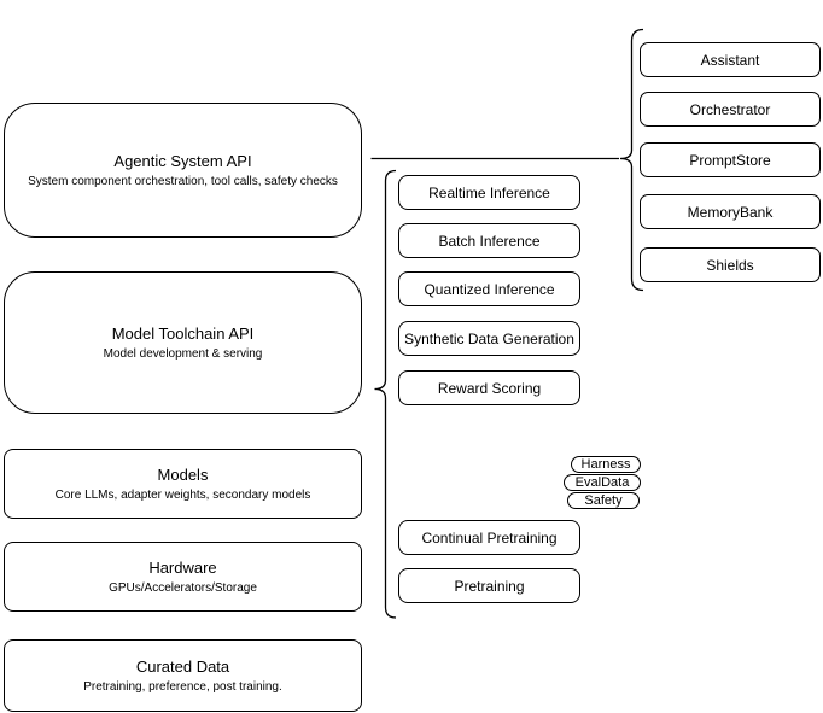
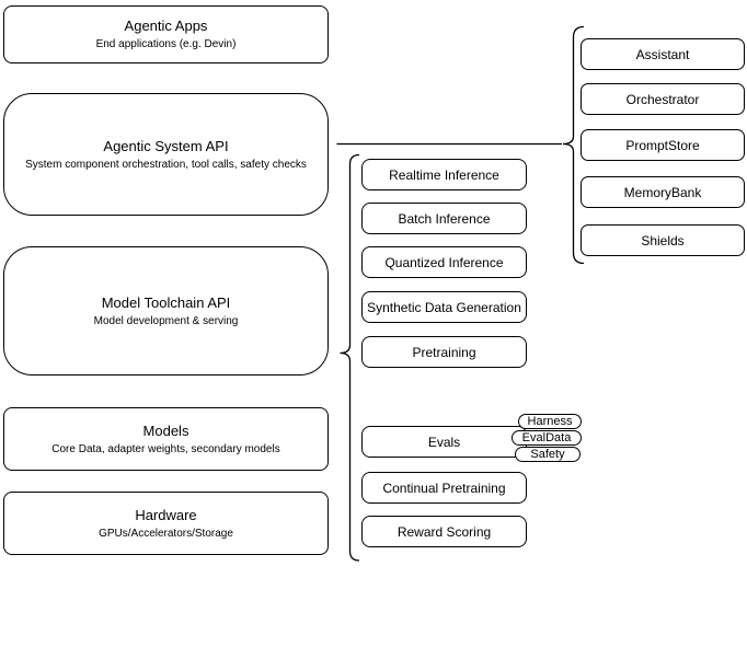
+ Agentic Apps
+ End applications (e.g. Devin)
  Agentic System API
  System component orchestration, tool calls, safety checks
  Model Toolchain API
  Model development & serving
  Models
- Core LLMs, adapter weights, secondary models
+ Core Data, adapter weights, secondary models
  Hardware
  GPUs/Accelerators/Storage
- Curated Data
- Pretraining, preference, post training.
  Realtime Inference
  Batch Inference
  Quantized Inference
  Synthetic Data Generation
- Reward Scoring
+ Pretraining
+ Evals
  Continual Pretraining
- Pretraining
+ Reward Scoring
  Harness
  EvalData
  Safety
  Assistant
  Orchestrator
  PromptStore
  MemoryBank
  Shields
